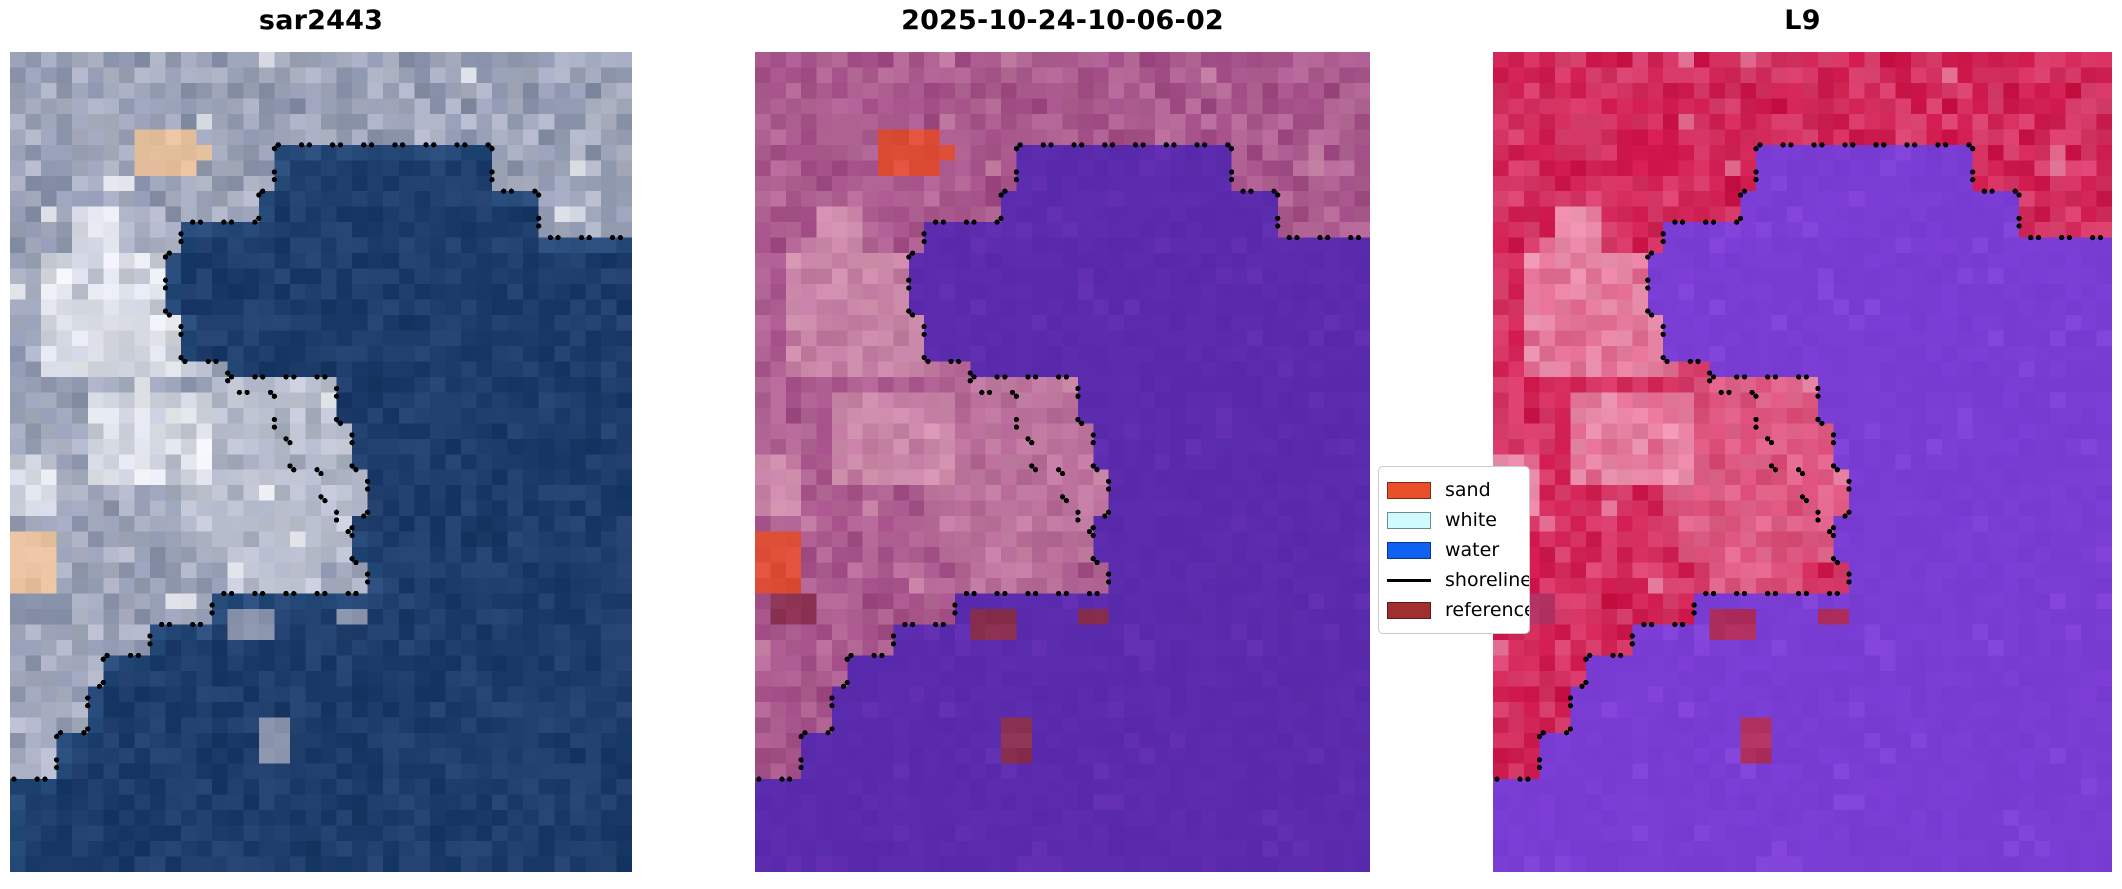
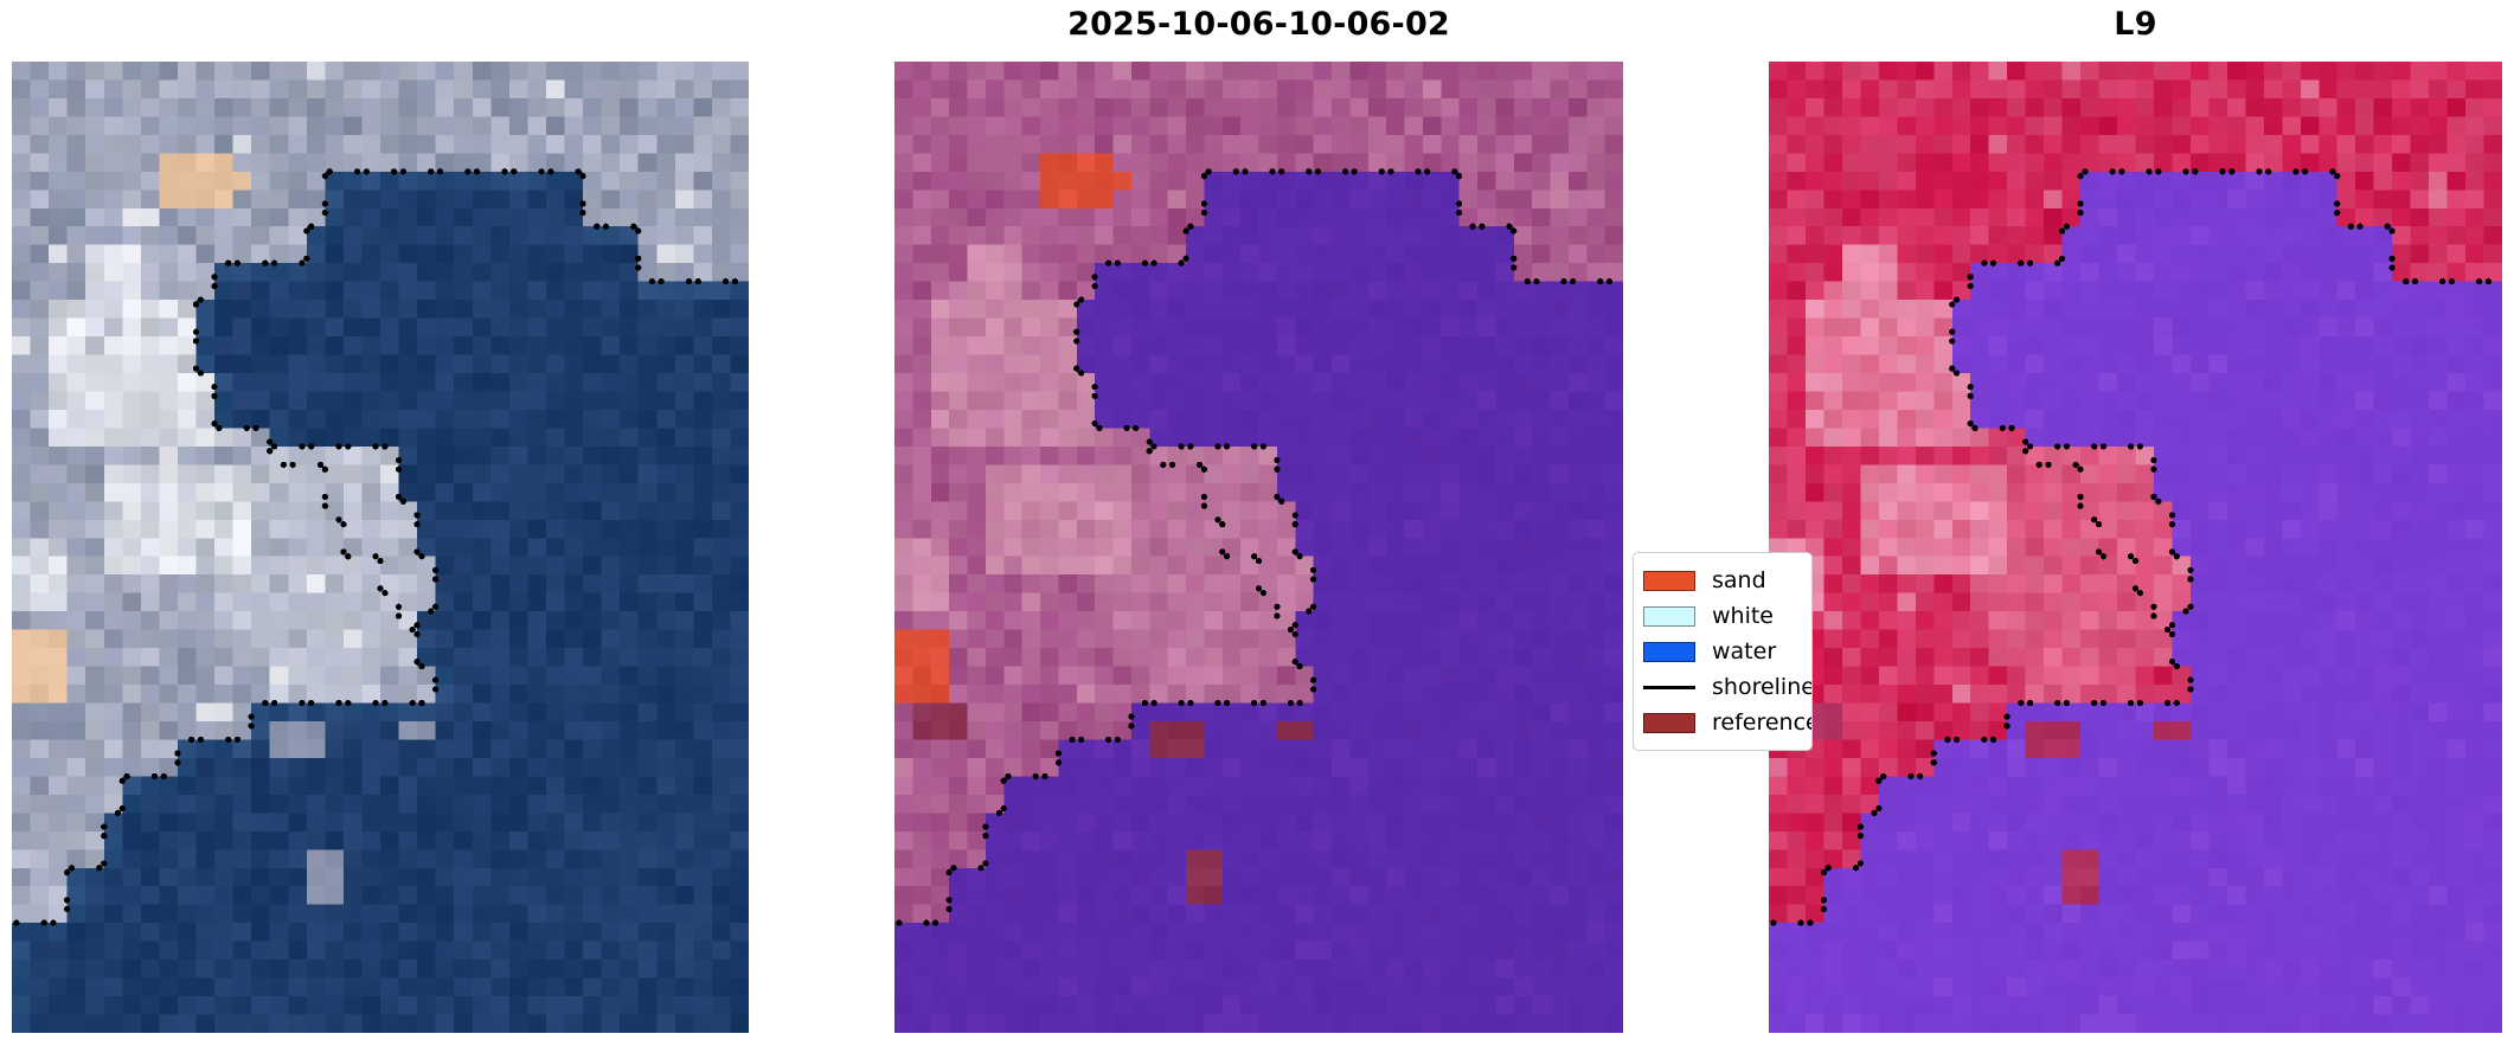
- sar2443
- 2025-10-24-10-06-02
+ 2025-10-06-10-06-02
  L9
  sand
  white
  water
  shoreline
  referenc
